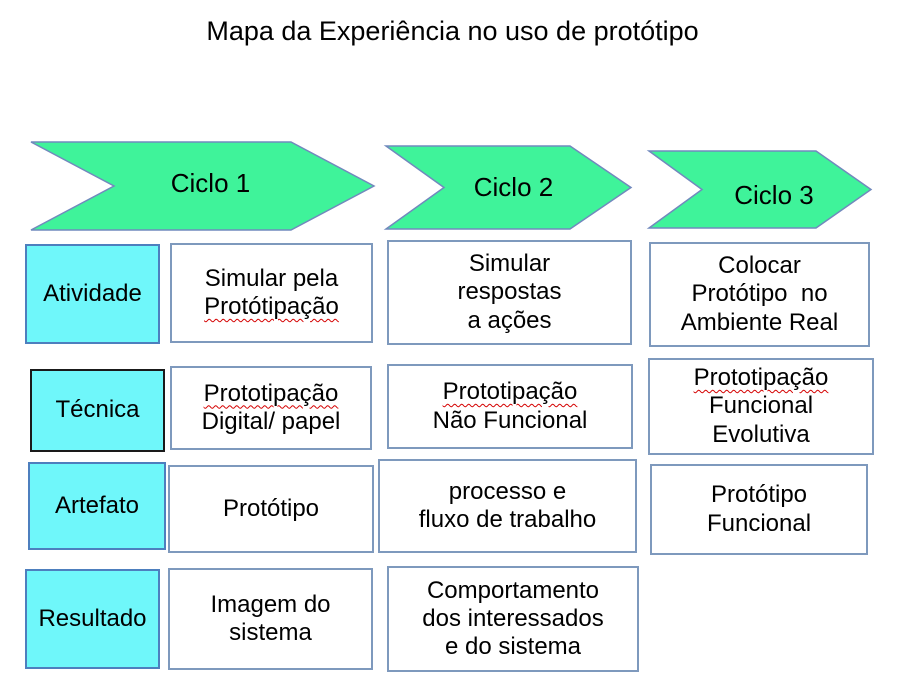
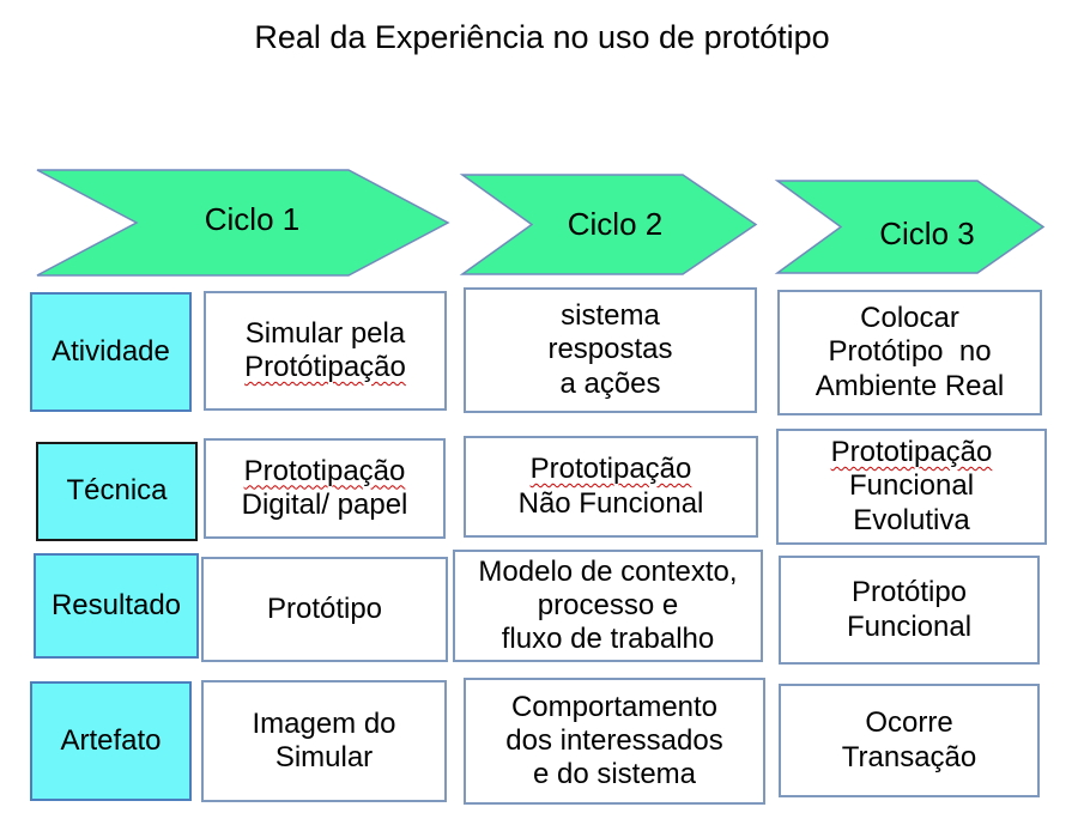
- Mapa da Experiência no uso de protótipo
+ Real da Experiência no uso de protótipo
  Ciclo 1
  Ciclo 2
  Ciclo 3
  Atividade
  Simular pela
  Protótipação
- Simular
+ sistema
  respostas
  a ações
  Colocar
  Protótipo no
  Ambiente Real
  Técnica
  Prototipação
  Digital/ papel
  Prototipação
  Não Funcional
  Prototipação
  Funcional
  Evolutiva
- Artefato
+ Resultado
  Protótipo
+ Modelo de contexto,
  processo e
  fluxo de trabalho
  Protótipo
  Funcional
- Resultado
+ Artefato
  Imagem do
- sistema
+ Simular
  Comportamento
  dos interessados
  e do sistema
+ Ocorre
+ Transação
